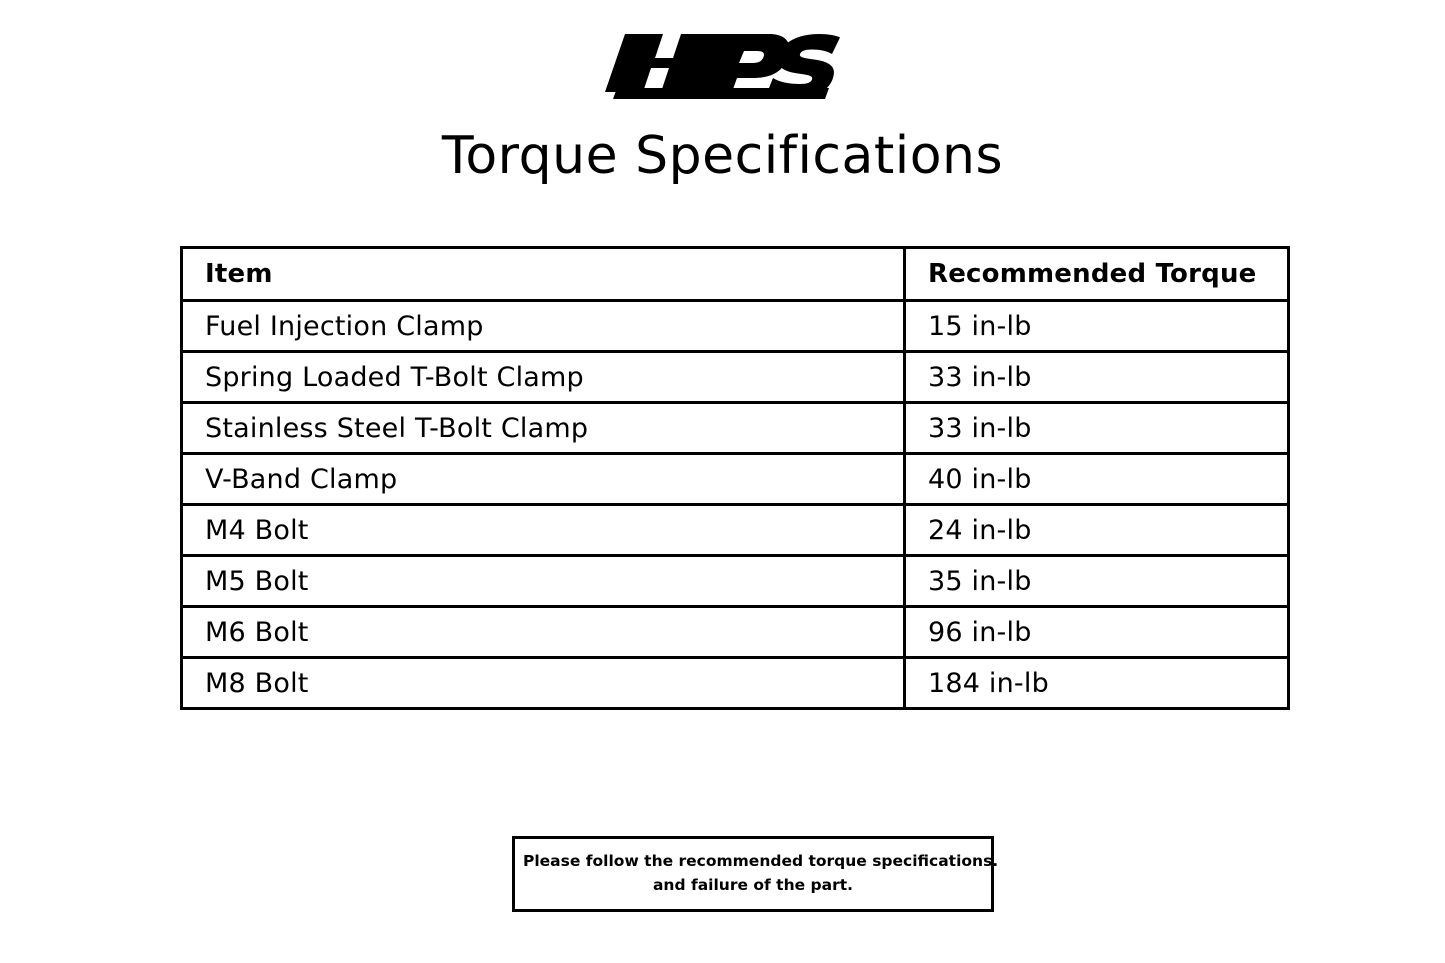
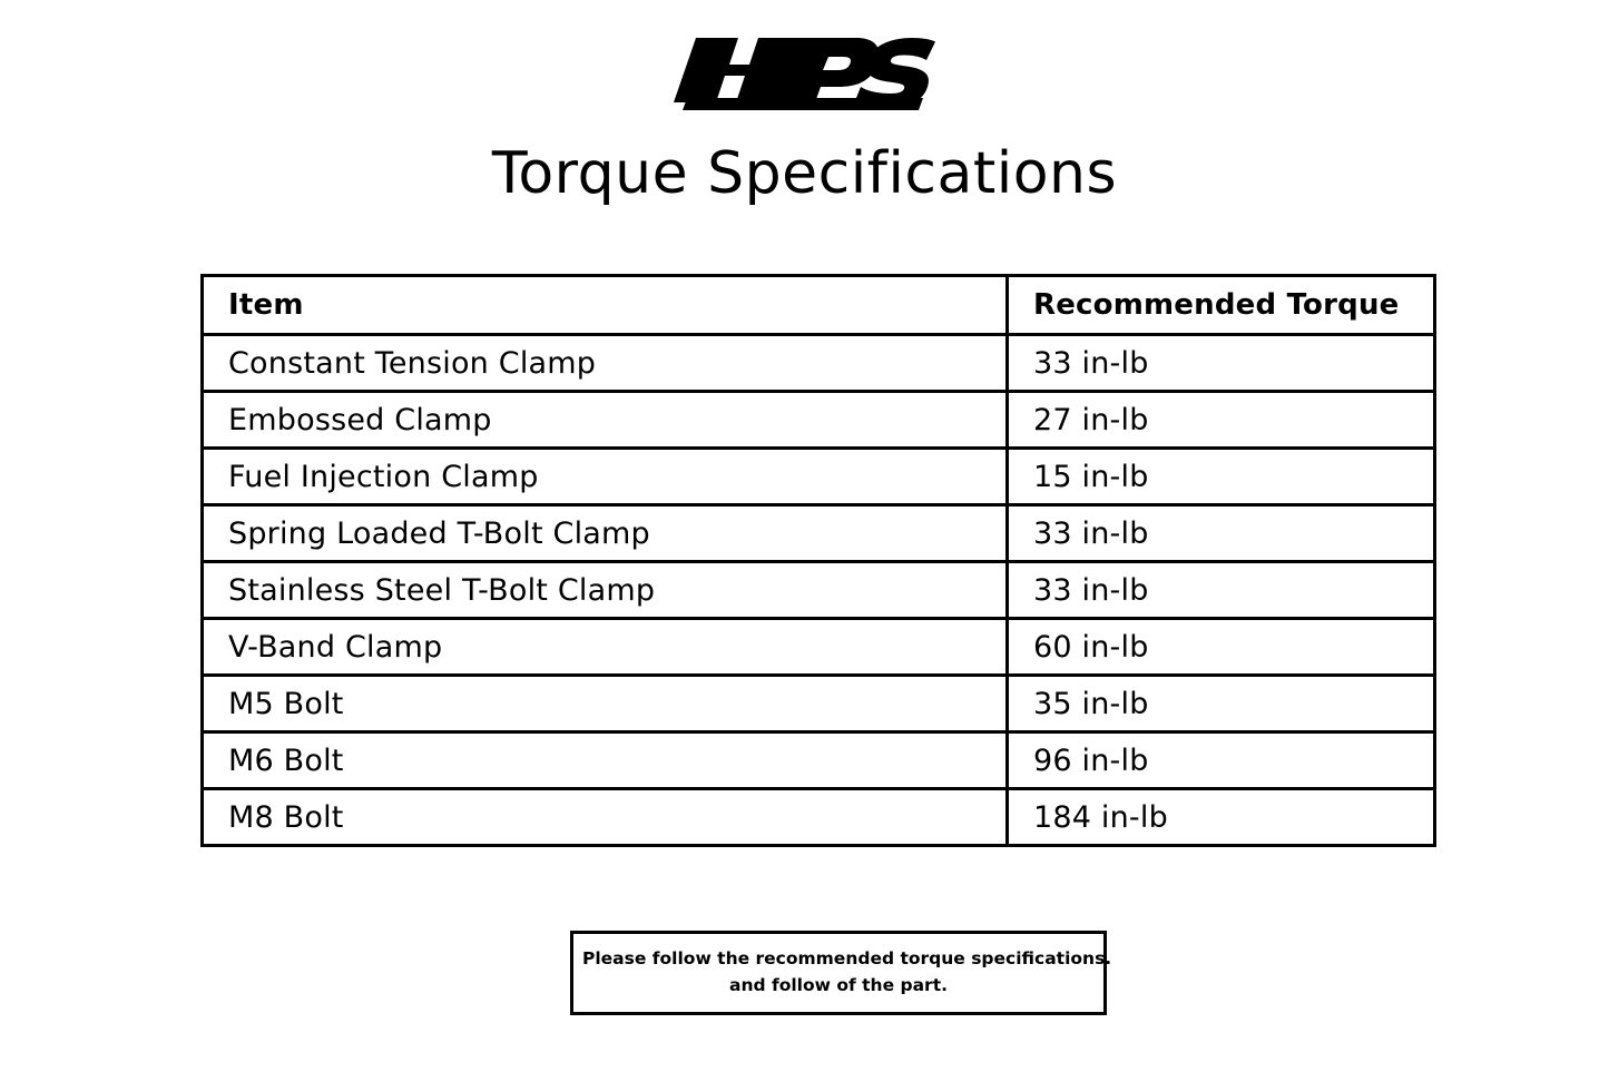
  Torque Specifications
  Item	Recommended Torque
+ Constant Tension Clamp	33 in-lb
+ Embossed Clamp	27 in-lb
  Fuel Injection Clamp	15 in-lb
  Spring Loaded T-Bolt Clamp	33 in-lb
  Stainless Steel T-Bolt Clamp	33 in-lb
- V-Band Clamp	40 in-lb
+ V-Band Clamp	60 in-lb
- M4 Bolt	24 in-lb
  M5 Bolt	35 in-lb
  M6 Bolt	96 in-lb
  M8 Bolt	184 in-lb
  Please follow the recommended torque specifications.
- and failure of the part.
+ and follow of the part.
